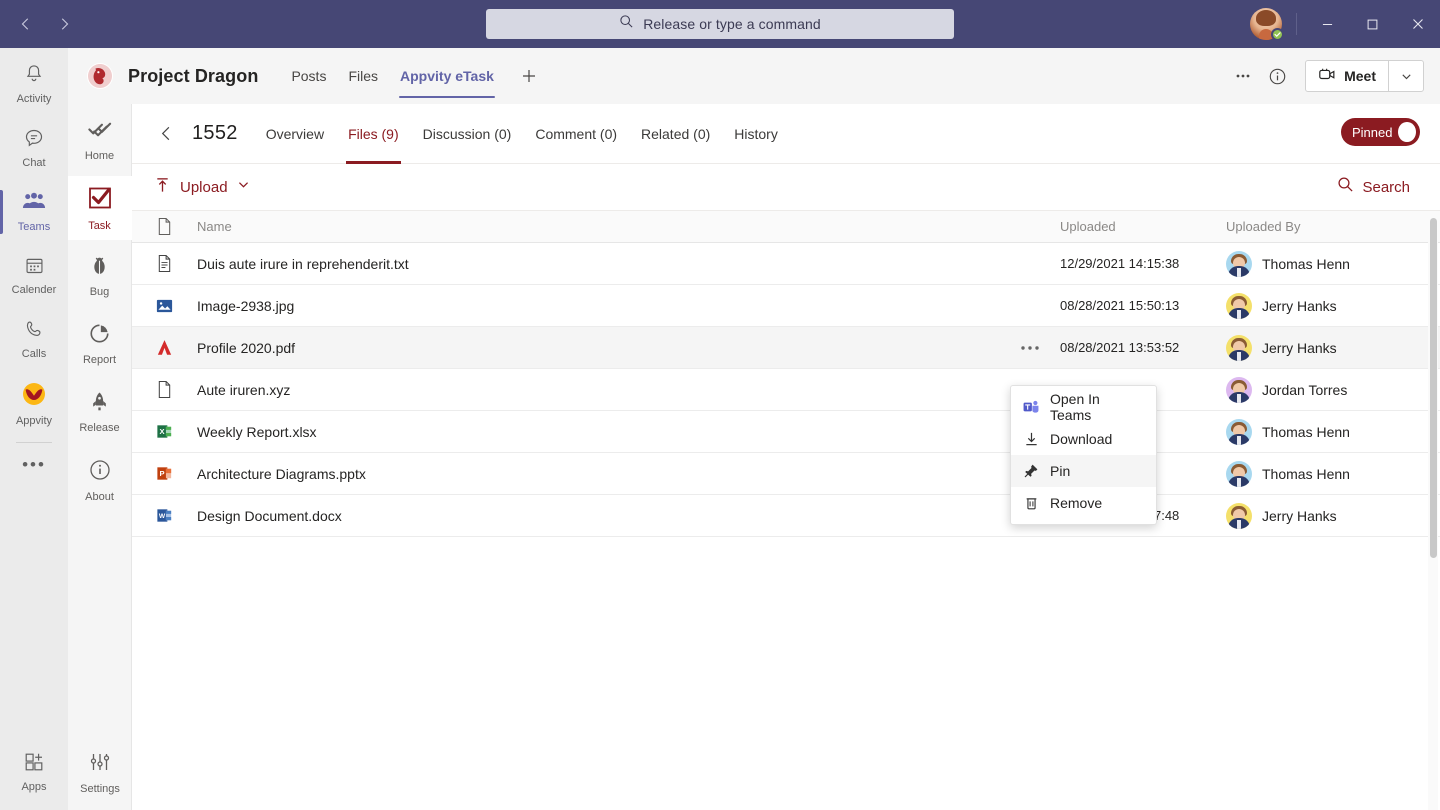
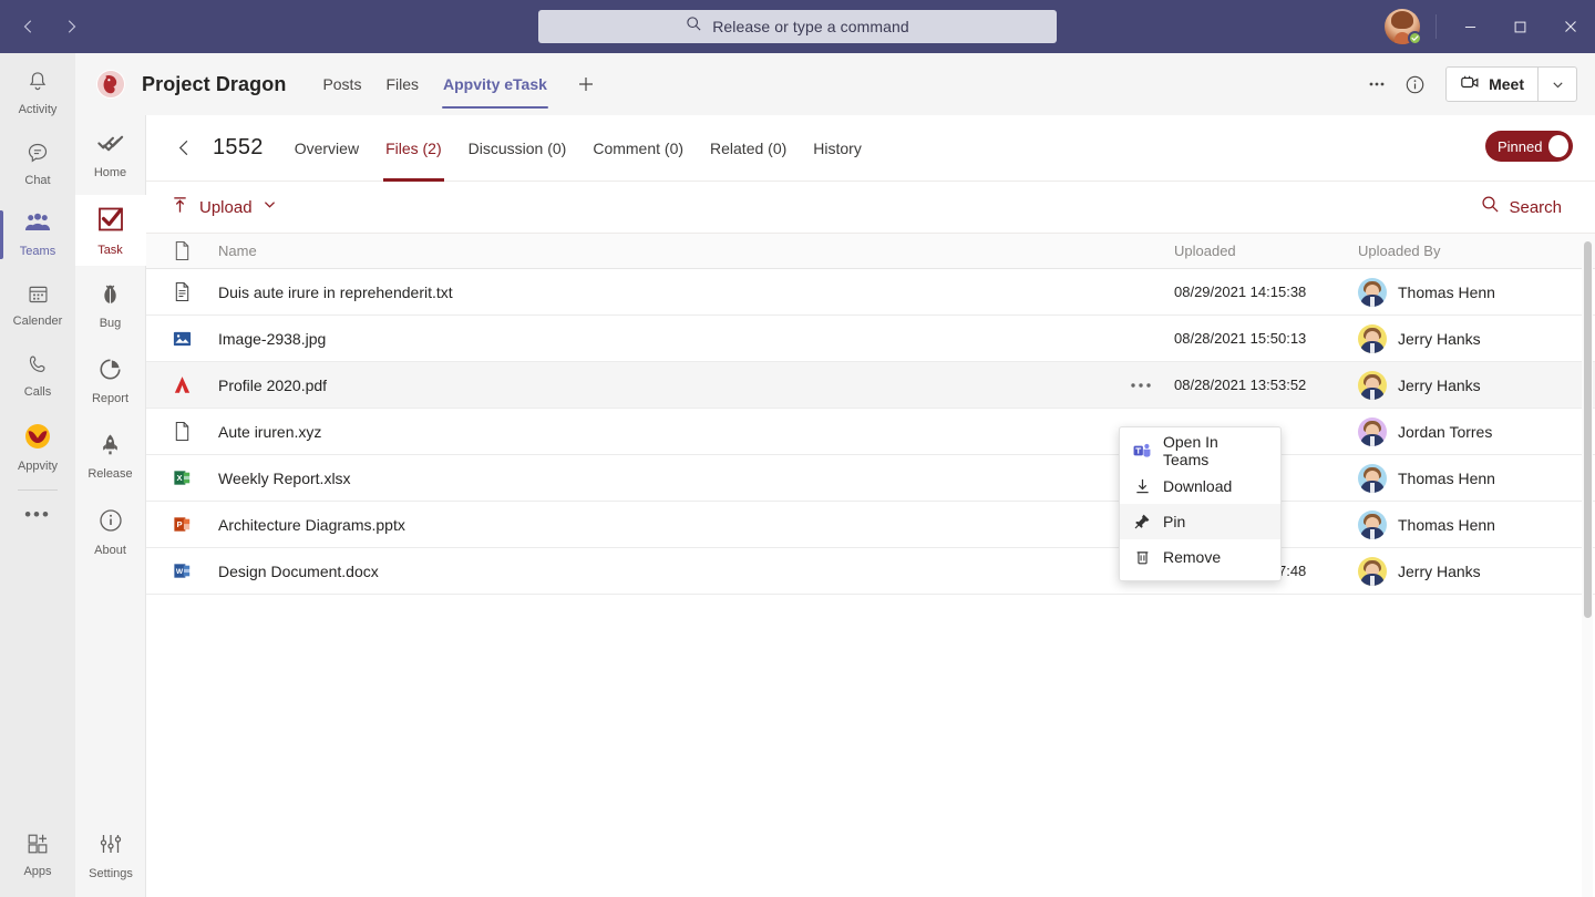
  Release or type a command
  Activity
  Chat
  Teams
  Calender
  Calls
  Appvity
  •••
  Apps
  Project Dragon
  Posts
  Files
  Appvity eTask
  Meet
  Home
  Task
  Bug
  Report
  Release
  About
  Settings
  1552
  Overview
- Files (9)
+ Files (2)
  Discussion (0)
  Comment (0)
  Related (0)
  History
  Pinned
  Upload
  Search
  Name
  Uploaded
  Uploaded By
  Duis aute irure in reprehenderit.txt
- 12/29/2021 14:15:38
+ 08/29/2021 14:15:38
  Thomas Henn
  Image-2938.jpg
  08/28/2021 15:50:13
  Jerry Hanks
  Profile 2020.pdf
  08/28/2021 13:53:52
  Jerry Hanks
  Aute iruren.xyz
  Jordan Torres
  X
  Weekly Report.xlsx
  Thomas Henn
  P
  Architecture Diagrams.pptx
  Thomas Henn
  Design Document.docx
  Jerry Hanks
  Open In Teams
  Download
  Pin
  Remove
